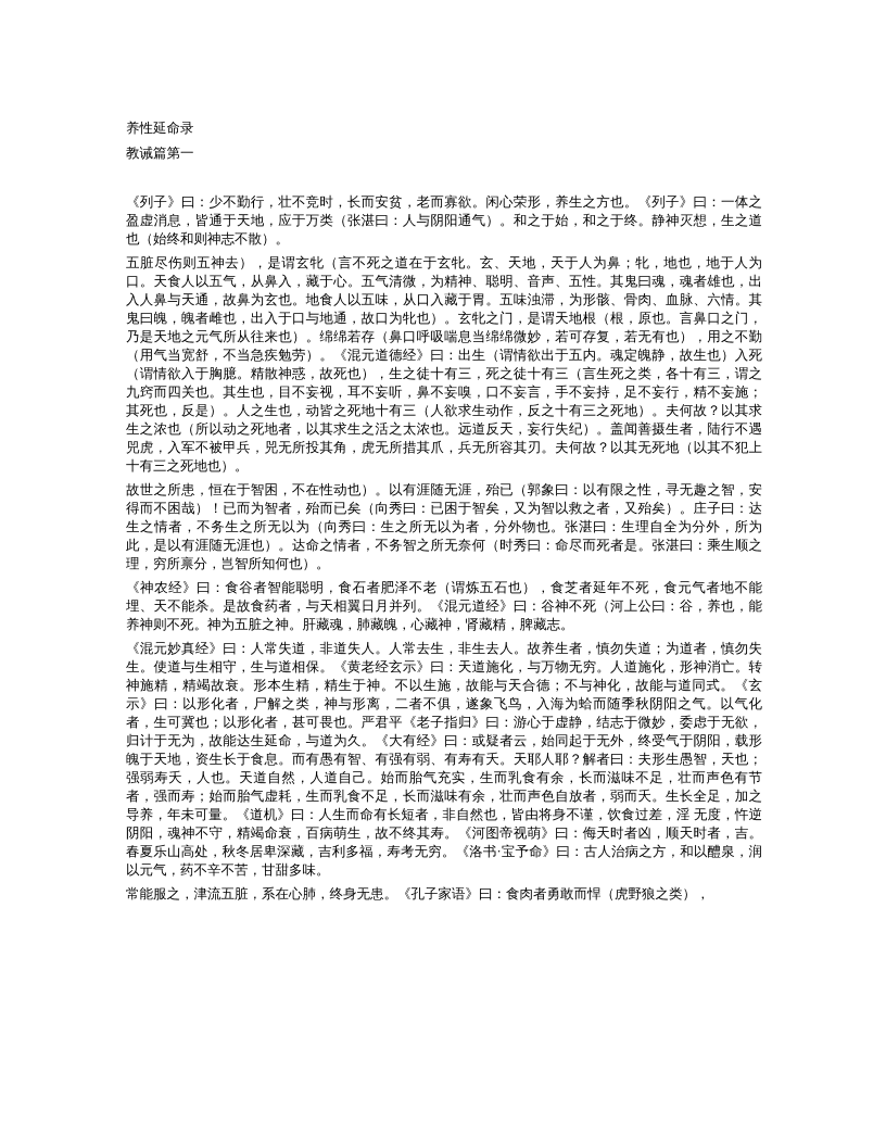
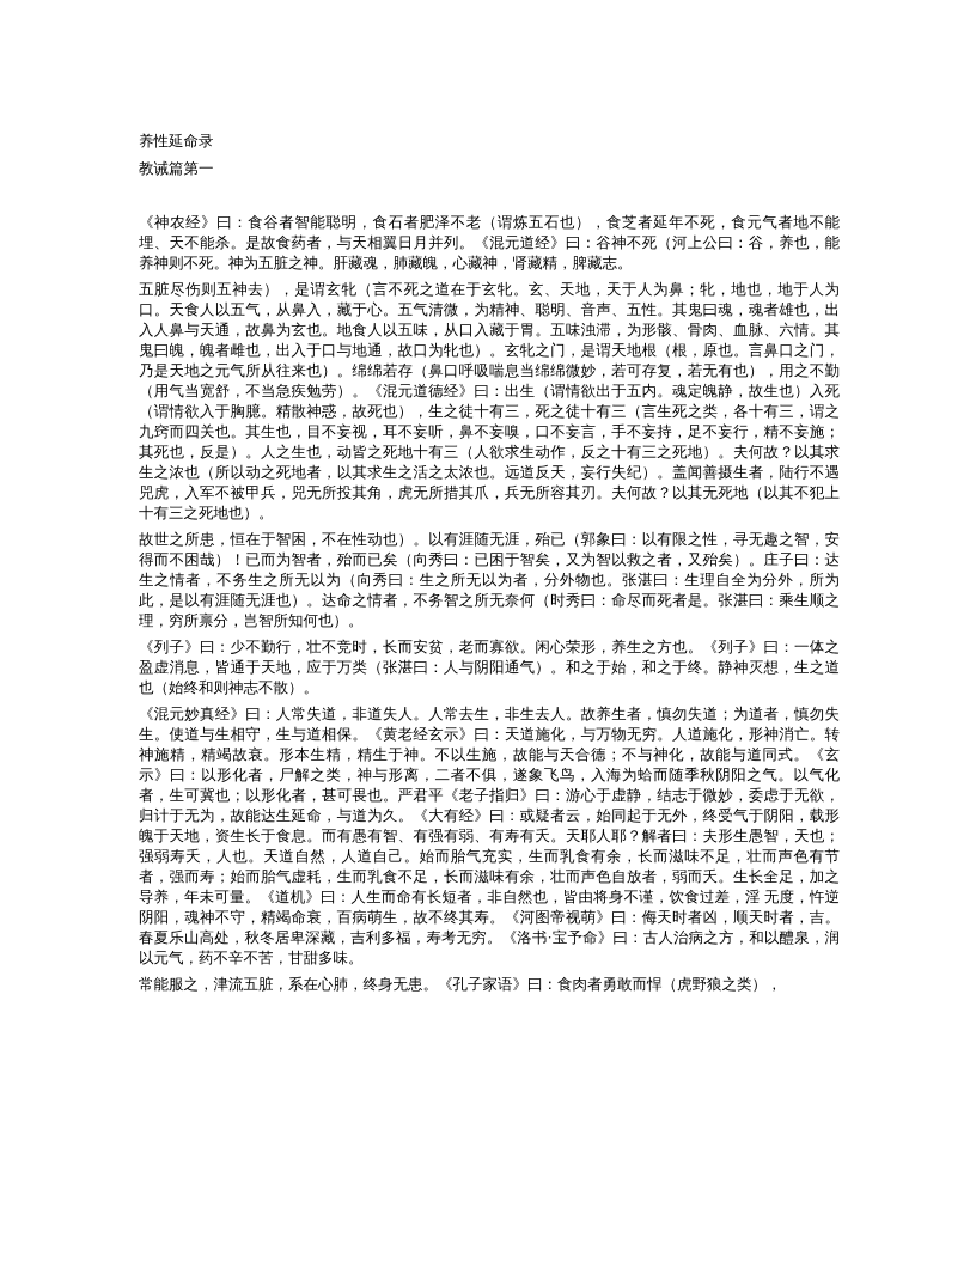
  养性延命录
  教诫篇第一
- 《列子》曰：少不勤行，壮不竞时，长而安贫，老而寡欲。闲心荣形，养生之方也。《列子》曰：一体之盈虚消息，皆通于天地，应于万类（张湛曰：人与阴阳通气）。和之于始，和之于终。静神灭想，生之道也（始终和则神志不散）。
+ 《神农经》曰：食谷者智能聪明，食石者肥泽不老（谓炼五石也），食芝者延年不死，食元气者地不能埋、天不能杀。是故食药者，与天相翼日月并列。《混元道经》曰：谷神不死（河上公曰：谷，养也，能养神则不死。神为五脏之神。肝藏魂，肺藏魄，心藏神，肾藏精，脾藏志。
  五脏尽伤则五神去），是谓玄牝（言不死之道在于玄牝。玄、天地，天于人为鼻；牝，地也，地于人为口。天食人以五气，从鼻入，藏于心。五气清微，为精神、聪明、音声、五性。其鬼曰魂，魂者雄也，出入人鼻与天通，故鼻为玄也。地食人以五味，从口入藏于胃。五味浊滞，为形骸、骨肉、血脉、六情。其鬼曰魄，魄者雌也，出入于口与地通，故口为牝也）。玄牝之门，是谓天地根（根，原也。言鼻口之门，乃是天地之元气所从往来也）。绵绵若存（鼻口呼吸喘息当绵绵微妙，若可存复，若无有也），用之不勤（用气当宽舒，不当急疾勉劳）。《混元道德经》曰：出生（谓情欲出于五内。魂定魄静，故生也）入死（谓情欲入于胸臆。精散神惑，故死也），生之徒十有三，死之徒十有三（言生死之类，各十有三，谓之九窍而四关也。其生也，目不妄视，耳不妄听，鼻不妄嗅，口不妄言，手不妄持，足不妄行，精不妄施；其死也，反是）。人之生也，动皆之死地十有三（人欲求生动作，反之十有三之死地）。夫何故？以其求生之浓也（所以动之死地者，以其求生之活之太浓也。远道反天，妄行失纪）。盖闻善摄生者，陆行不遇兕虎，入军不被甲兵，兕无所投其角，虎无所措其爪，兵无所容其刃。夫何故？以其无死地（以其不犯上十有三之死地也）。
  故世之所患，恒在于智困，不在性动也）。以有涯随无涯，殆已（郭象曰：以有限之性，寻无趣之智，安得而不困哉）！已而为智者，殆而已矣（向秀曰：已困于智矣，又为智以救之者，又殆矣）。庄子曰：达生之情者，不务生之所无以为（向秀曰：生之所无以为者，分外物也。张湛曰：生理自全为分外，所为此，是以有涯随无涯也）。达命之情者，不务智之所无奈何（时秀曰：命尽而死者是。张湛曰：乘生顺之理，穷所禀分，岂智所知何也）。
- 《神农经》曰：食谷者智能聪明，食石者肥泽不老（谓炼五石也），食芝者延年不死，食元气者地不能埋、天不能杀。是故食药者，与天相翼日月并列。《混元道经》曰：谷神不死（河上公曰：谷，养也，能养神则不死。神为五脏之神。肝藏魂，肺藏魄，心藏神，肾藏精，脾藏志。
+ 《列子》曰：少不勤行，壮不竞时，长而安贫，老而寡欲。闲心荣形，养生之方也。《列子》曰：一体之盈虚消息，皆通于天地，应于万类（张湛曰：人与阴阳通气）。和之于始，和之于终。静神灭想，生之道也（始终和则神志不散）。
  《混元妙真经》曰：人常失道，非道失人。人常去生，非生去人。故养生者，慎勿失道；为道者，慎勿失生。使道与生相守，生与道相保。《黄老经玄示》曰：天道施化，与万物无穷。人道施化，形神消亡。转神施精，精竭故衰。形本生精，精生于神。不以生施，故能与天合德；不与神化，故能与道同式。《玄示》曰：以形化者，尸解之类，神与形离，二者不俱，遂象飞鸟，入海为蛤而随季秋阴阳之气。以气化者，生可冀也；以形化者，甚可畏也。严君平《老子指归》曰：游心于虚静，结志于微妙，委虑于无欲，归计于无为，故能达生延命，与道为久。《大有经》曰：或疑者云，始同起于无外，终受气于阴阳，载形魄于天地，资生长于食息。而有愚有智、有强有弱、有寿有夭。天耶人耶？解者曰：夫形生愚智，天也；强弱寿夭，人也。天道自然，人道自己。始而胎气充实，生而乳食有余，长而滋味不足，壮而声色有节者，强而寿；始而胎气虚耗，生而乳食不足，长而滋味有余，壮而声色自放者，弱而夭。生长全足，加之导养，年未可量。《道机》曰：人生而命有长短者，非自然也，皆由将身不谨，饮食过差，淫 无度，忤逆阴阳，魂神不守，精竭命衰，百病萌生，故不终其寿。《河图帝视萌》曰：侮天时者凶，顺天时者，吉。春夏乐山高处，秋冬居卑深藏，吉利多福，寿考无穷。《洛书·宝予命》曰：古人治病之方，和以醴泉，润以元气，药不辛不苦，甘甜多味。
  常能服之，津流五脏，系在心肺，终身无患。《孔子家语》曰：食肉者勇敢而悍（虎野狼之类），
